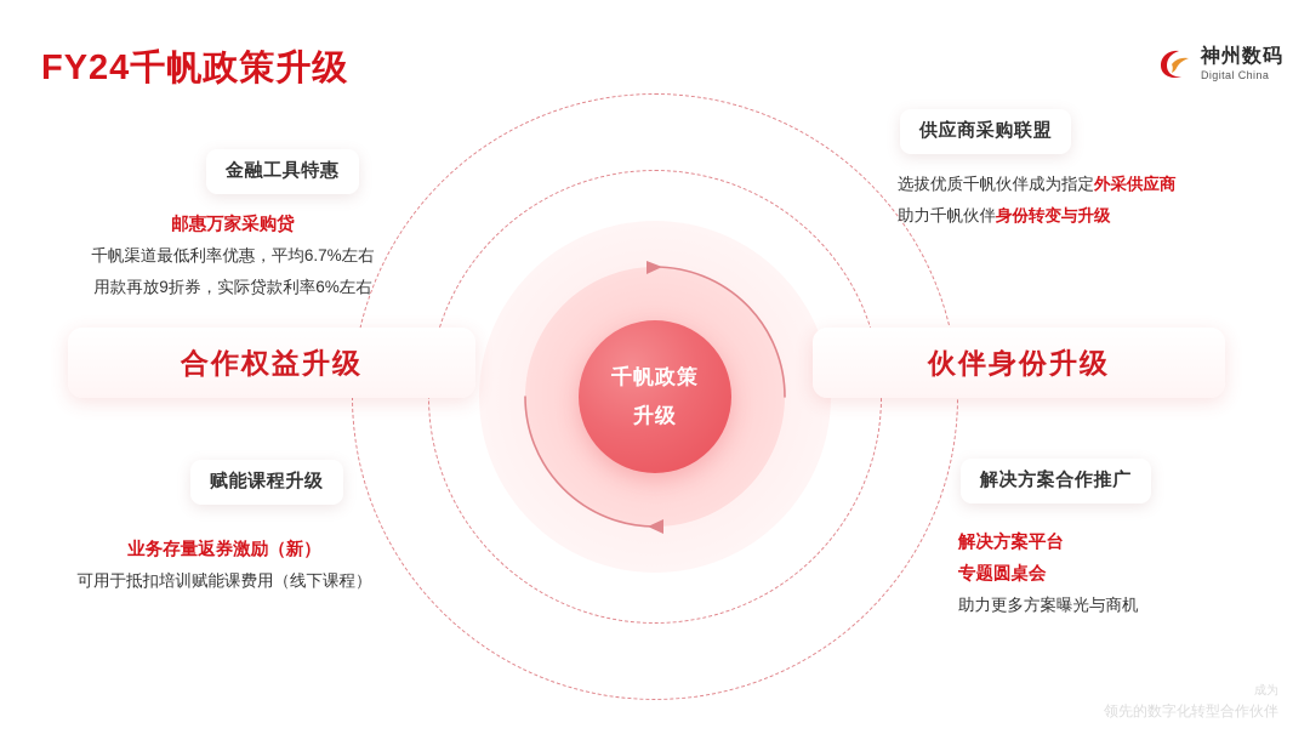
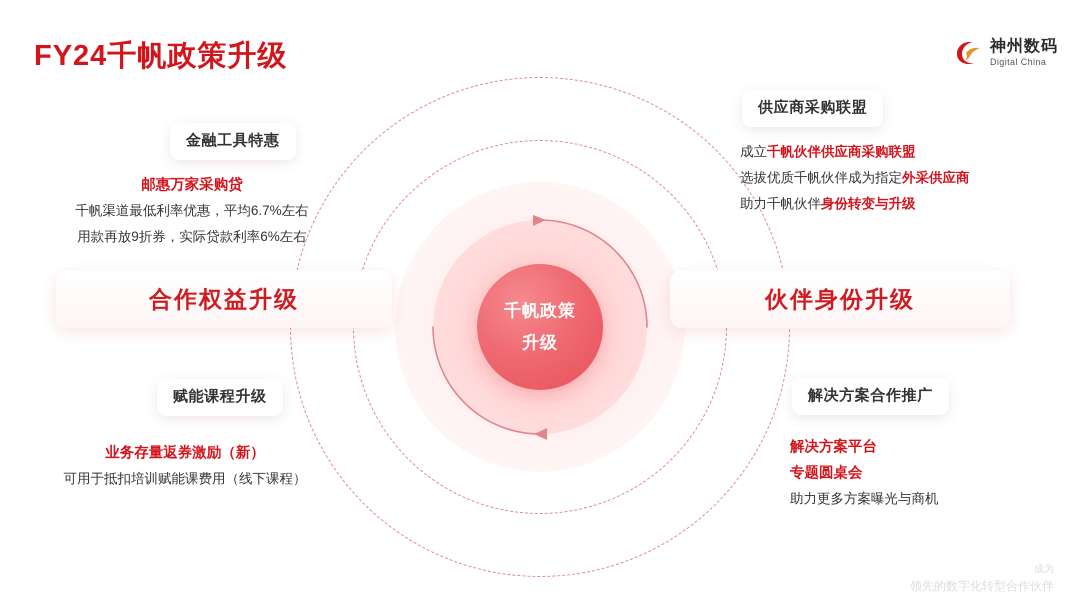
  FY24千帆政策升级
  神州数码
  Digital China
  千帆政策
  升级
  合作权益升级
  伙伴身份升级
  金融工具特惠
  邮惠万家采购贷
  千帆渠道最低利率优惠，平均6.7%左右
  用款再放9折券，实际贷款利率6%左右
  赋能课程升级
  业务存量返券激励（新）
  可用于抵扣培训赋能课费用（线下课程）
  供应商采购联盟
+ 成立千帆伙伴供应商采购联盟
  选拔优质千帆伙伴成为指定外采供应商
  助力千帆伙伴身份转变与升级
  解决方案合作推广
  解决方案平台
  专题圆桌会
  助力更多方案曝光与商机
  成为
  领先的数字化转型合作伙伴
